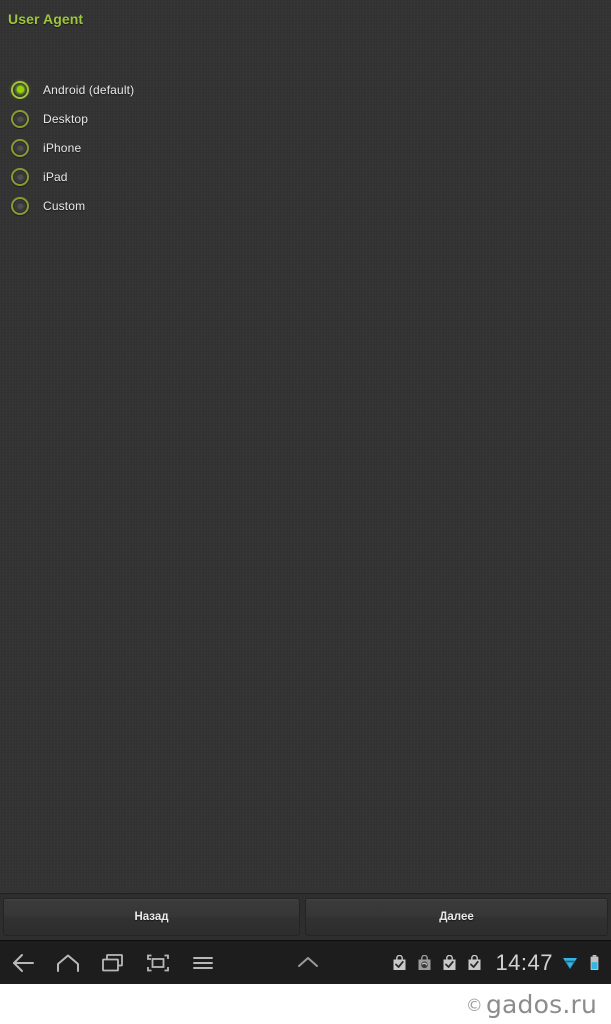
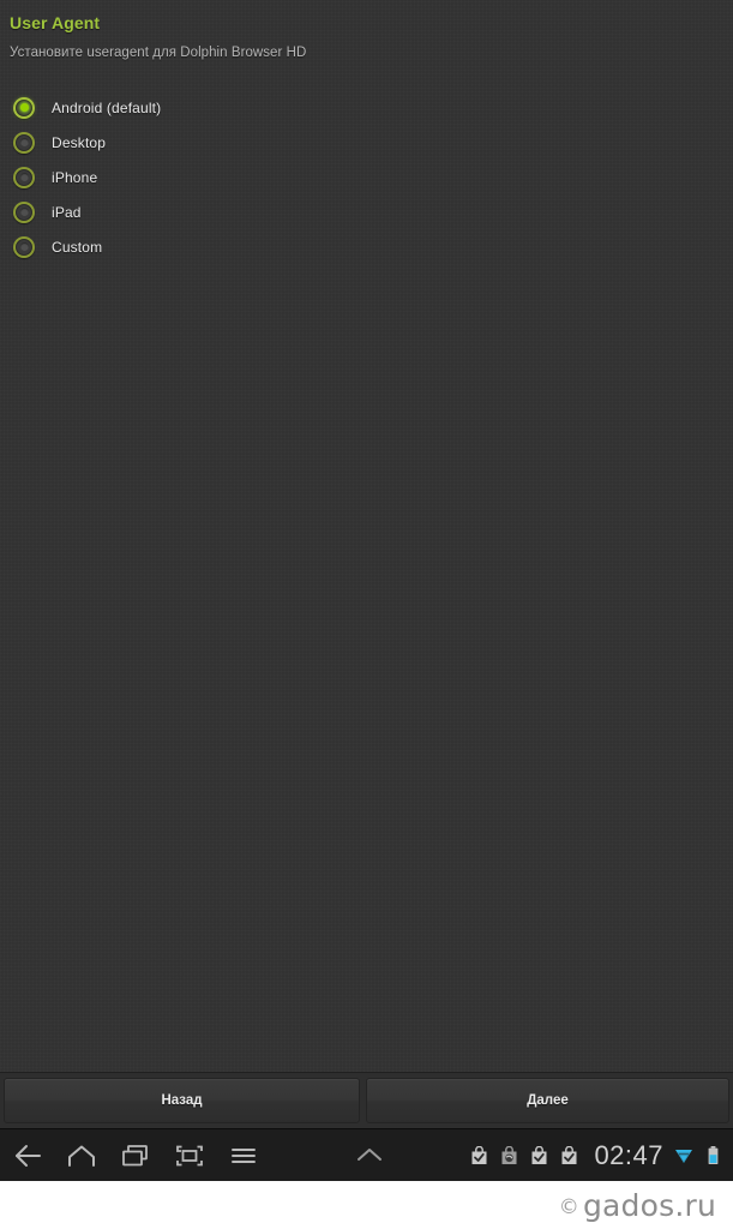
  User Agent
+ Установите useragent для Dolphin Browser HD
  Android (default)
  Desktop
  iPhone
  iPad
  Custom
  Назад
  Далее
- 14:47
+ 02:47
  © gados.ru
